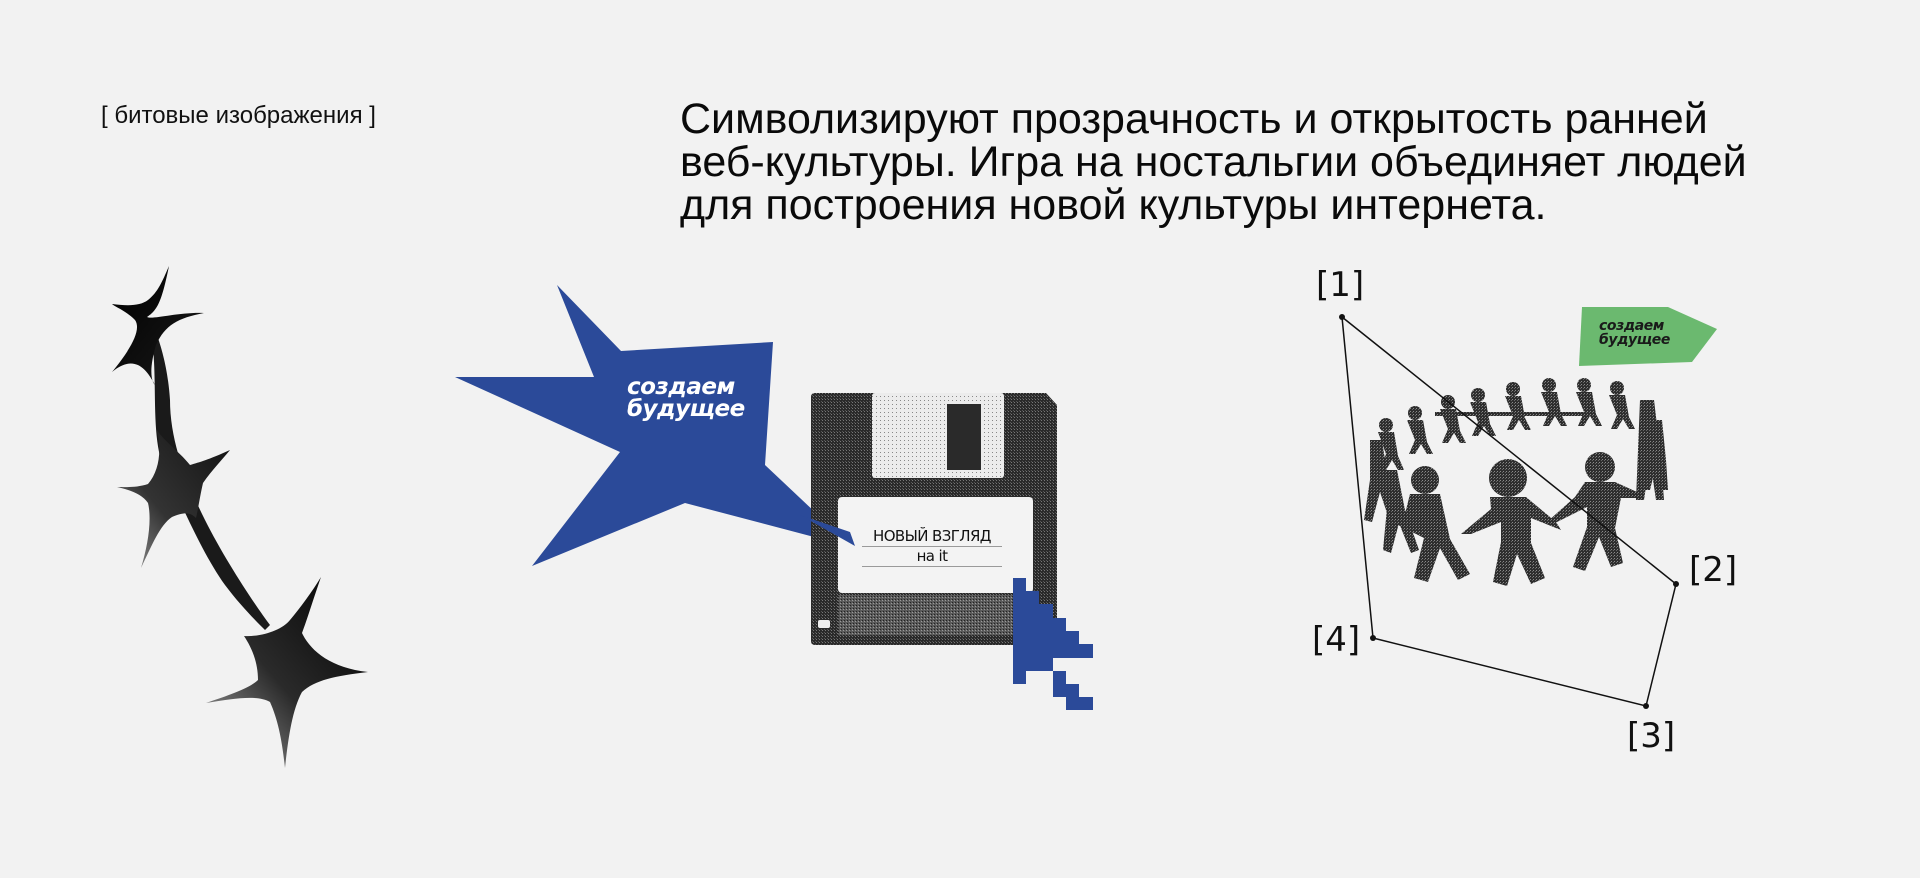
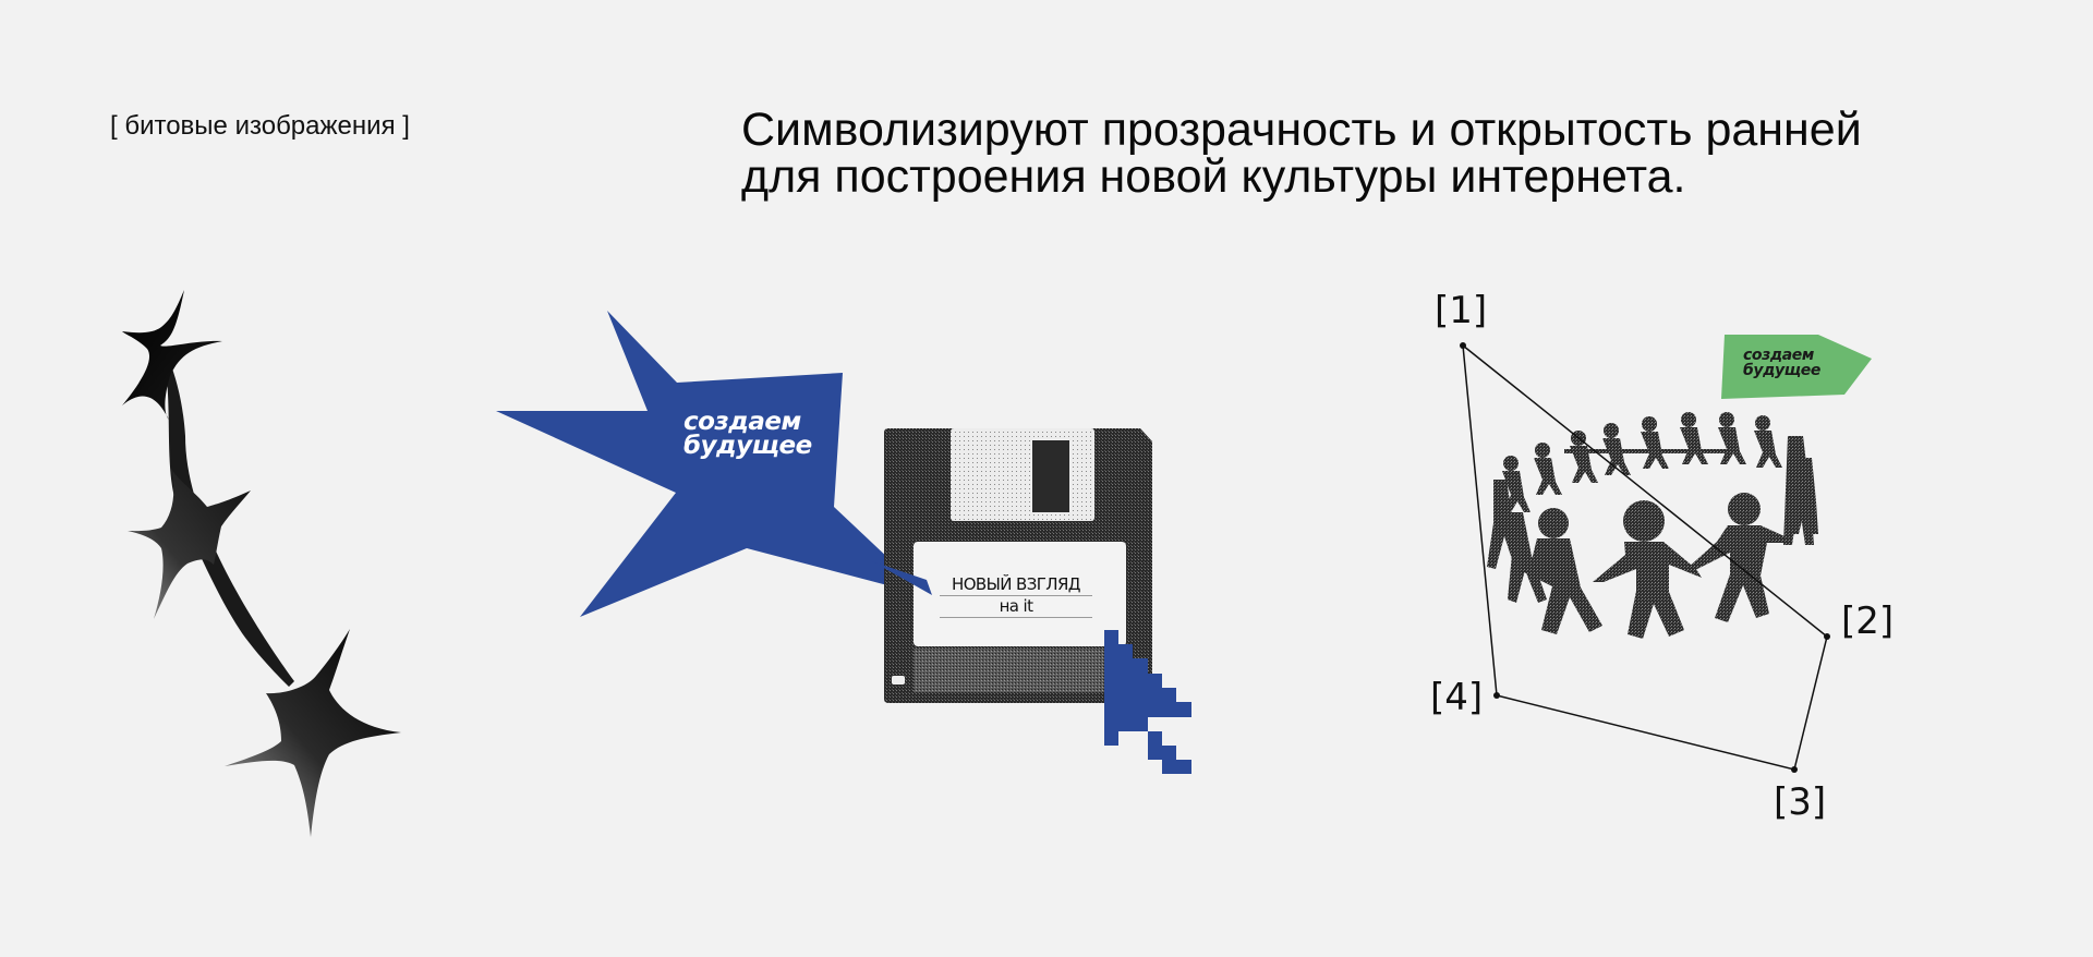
  [ битовые изображения ]
  Символизируют прозрачность и открытость ранней
- веб-культуры. Игра на ностальгии объединяет людей
  для построения новой культуры интернета.
  создаем
  будущее
  создаем
  будущее
  НОВЫЙ ВЗГЛЯД
  на it
  [1]
  [2]
  [3]
  [4]
